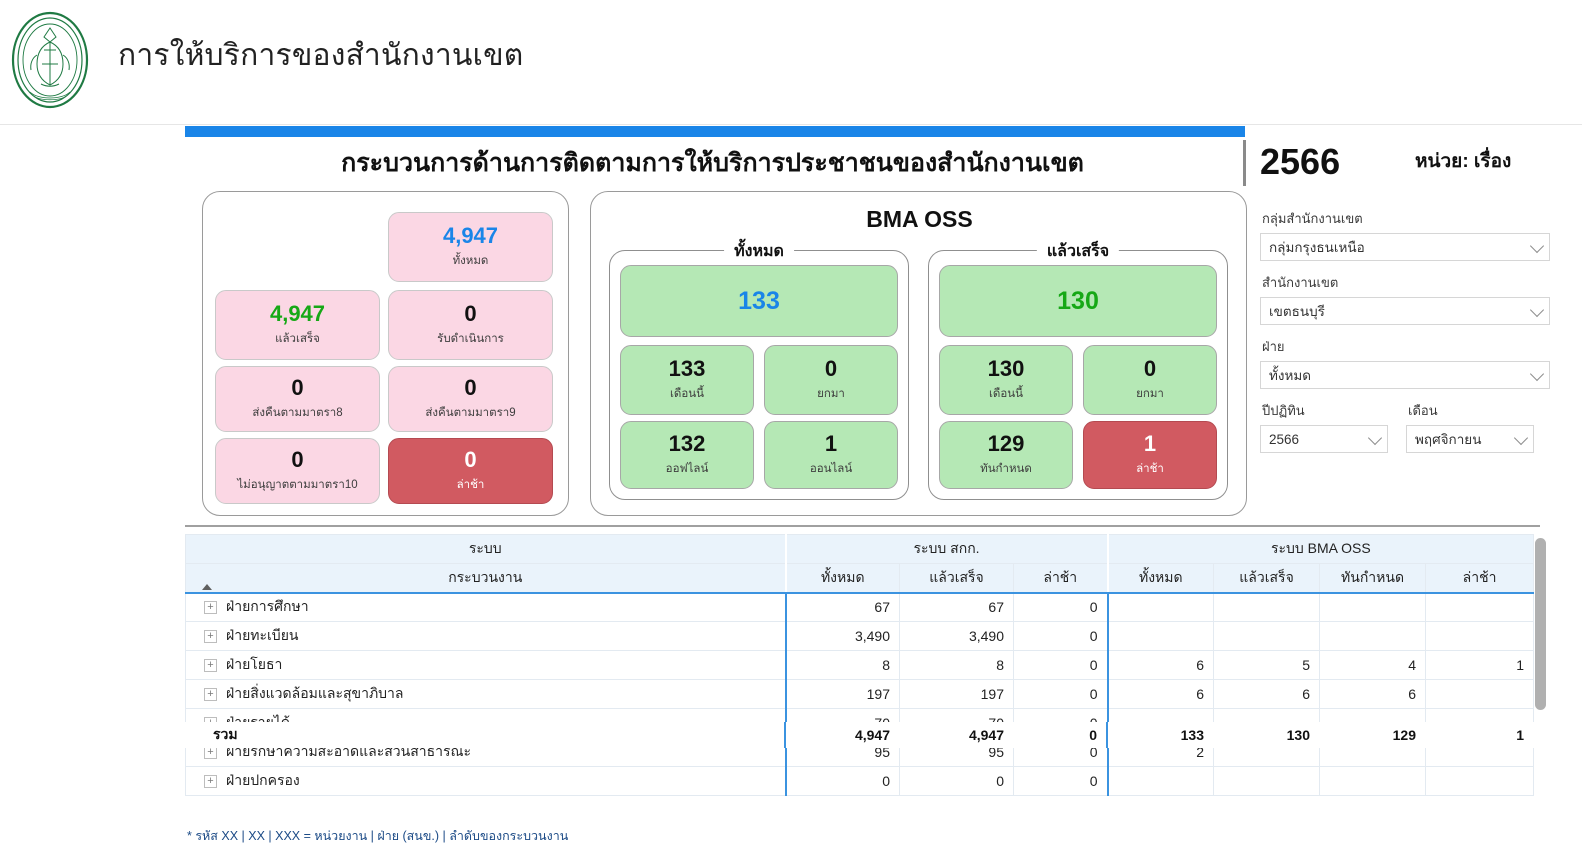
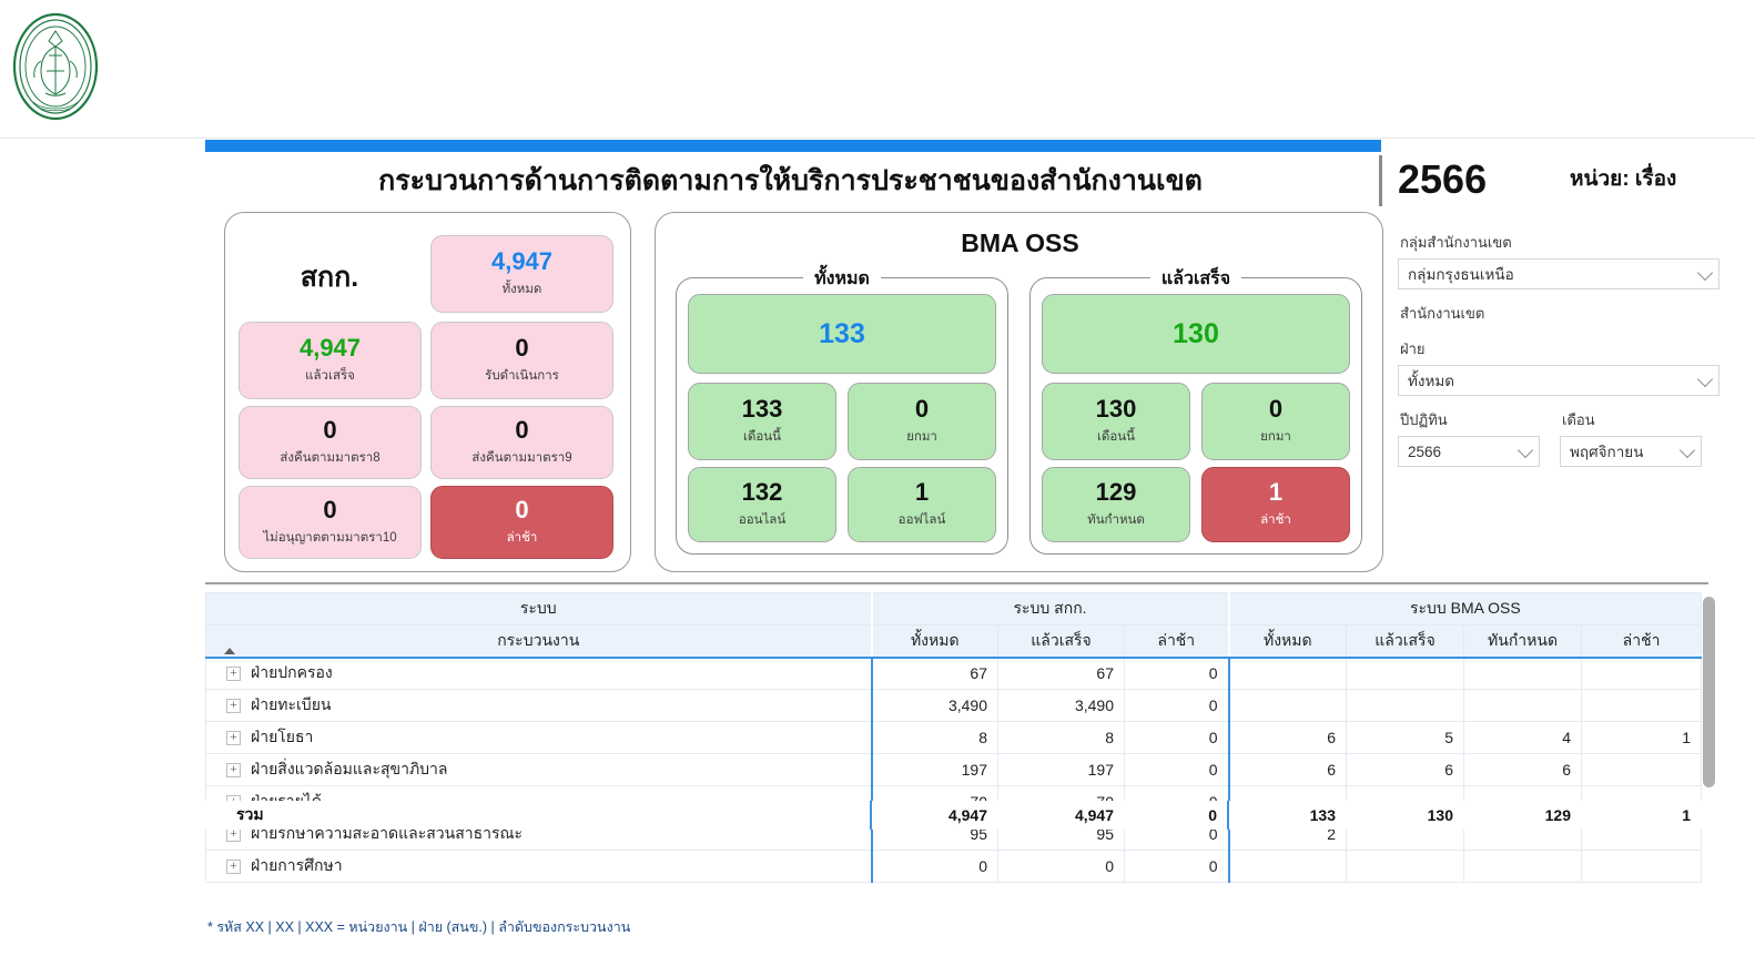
- การให้บริการของสำนักงานเขต
  กระบวนการด้านการติดตามการให้บริการประชาชนของสำนักงานเขต
  2566
  หน่วย: เรื่อง
  กลุ่มสำนักงานเขต
  กลุ่มกรุงธนเหนือ
  สำนักงานเขต
- เขตธนบุรี
  ฝ่าย
  ทั้งหมด
  ปีปฏิทิน
  2566
  เดือน
  พฤศจิกายน
+ สกก.
  4,947
  ทั้งหมด
  4,947
  แล้วเสร็จ
  0
  รับดำเนินการ
  0
  ส่งคืนตามมาตรา8
  0
  ส่งคืนตามมาตรา9
  0
  ไม่อนุญาตตามมาตรา10
  0
  ล่าช้า
  BMA OSS
  ทั้งหมด
  133
  133
  เดือนนี้
  0
  ยกมา
  132
- ออฟไลน์
+ ออนไลน์
  1
- ออนไลน์
+ ออฟไลน์
  แล้วเสร็จ
  130
  130
  เดือนนี้
  0
  ยกมา
  129
  ทันกำหนด
  1
  ล่าช้า
  ระบบ	ระบบ สกก.	ระบบ BMA OSS
  กระบวนงาน	ทั้งหมด	แล้วเสร็จ	ล่าช้า	ทั้งหมด	แล้วเสร็จ	ทันกำหนด	ล่าช้า
- + ฝ่ายการศึกษา	67	67	0
+ + ฝ่ายปกครอง	67	67	0
  + ฝ่ายทะเบียน	3,490	3,490	0
  + ฝ่ายโยธา	8	8	0	6	5	4	1
  + ฝ่ายสิ่งแวดล้อมและสุขาภิบาล	197	197	0	6	6	6
  + ฝ่ายรักษาความสะอาดและสวนสาธารณะ	95	95	0	2
- + ฝ่ายปกครอง	0	0	0
+ + ฝ่ายการศึกษา	0	0	0
  รวม	4,947	4,947	0	133	130	129	1
  * รหัส XX | XX | XXX = หน่วยงาน | ฝ่าย (สนข.) | ลำดับของกระบวนงาน
